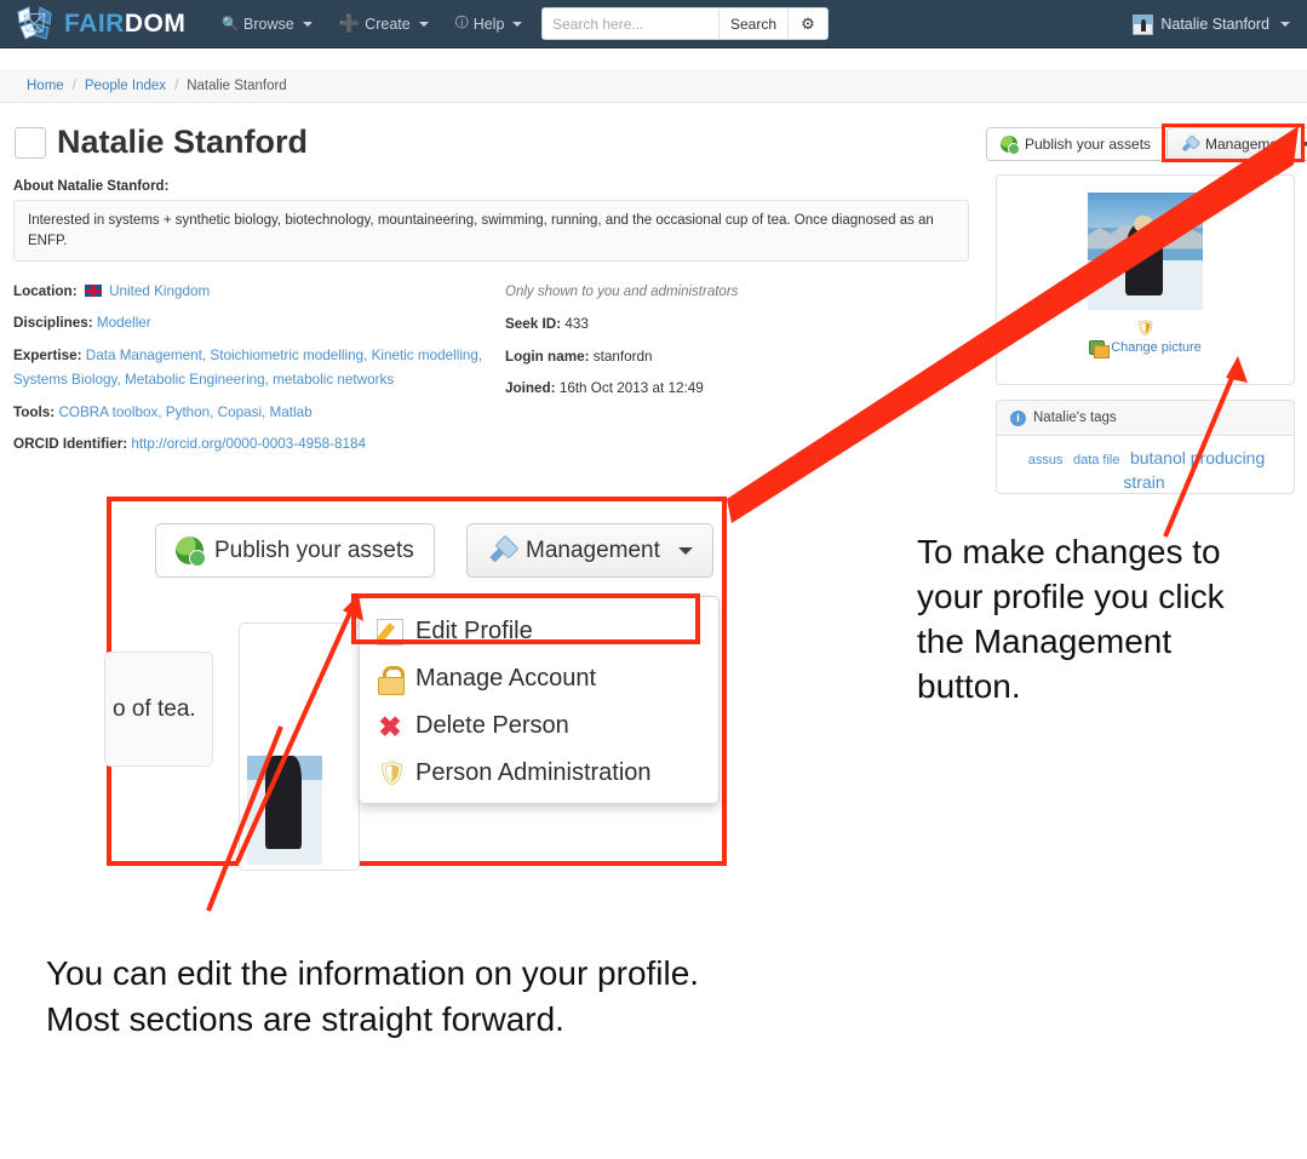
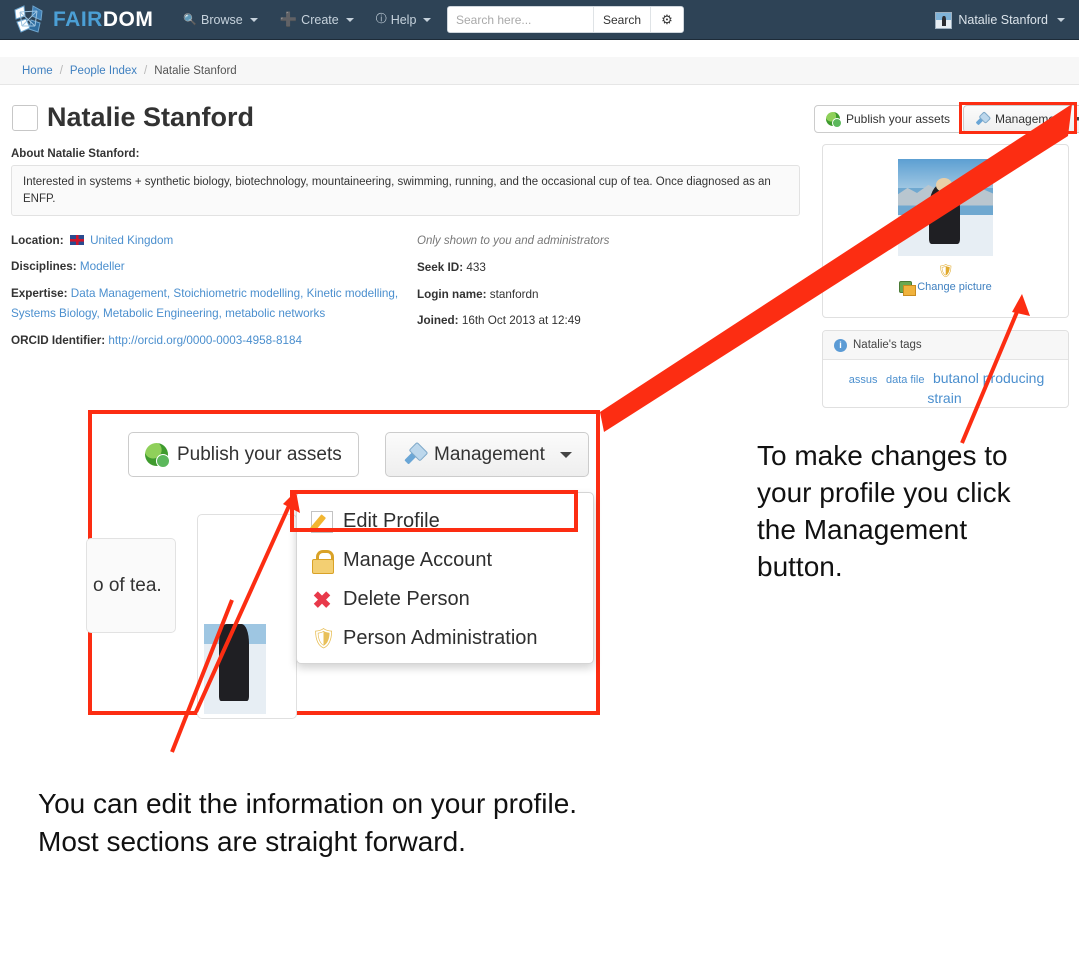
  FAIRDOM
  🔍
  Browse
  ➕
  Create
  ⓘ
  Help
  Search here...
  Search
  ⚙
  Natalie Stanford
  Home
  /
  People Index
  /
  Natalie Stanford
  Natalie Stanford
  Publish your assets
  Managem
  About Natalie Stanford:
  Interested in systems + synthetic biology, biotechnology, mountaineering, swimming, running, and the occasional cup of tea. Once diagnosed as an ENFP.
  Location: United Kingdom
  Disciplines: Modeller
  Expertise: Data Management, Stoichiometric modelling, Kinetic modelling, Systems Biology, Metabolic Engineering, metabolic networks
- Tools: COBRA toolbox, Python, Copasi, Matlab
  ORCID Identifier: http://orcid.org/0000-0003-4958-8184
  Only shown to you and administrators
  Seek ID: 433
  Login name: stanfordn
  Joined: 16th Oct 2013 at 12:49
  🛡
  Change picture
  i
  Natalie's tags
  assus data file butanol producing strain
  o of tea.
  Publish your assets
  Management
  Edit Profile
  Manage Account
  ✖
  Delete Person
  🛡
  Person Administration
  To make changes to your profile you click the Management button.
  You can edit the information on your profile. Most sections are straight forward.
